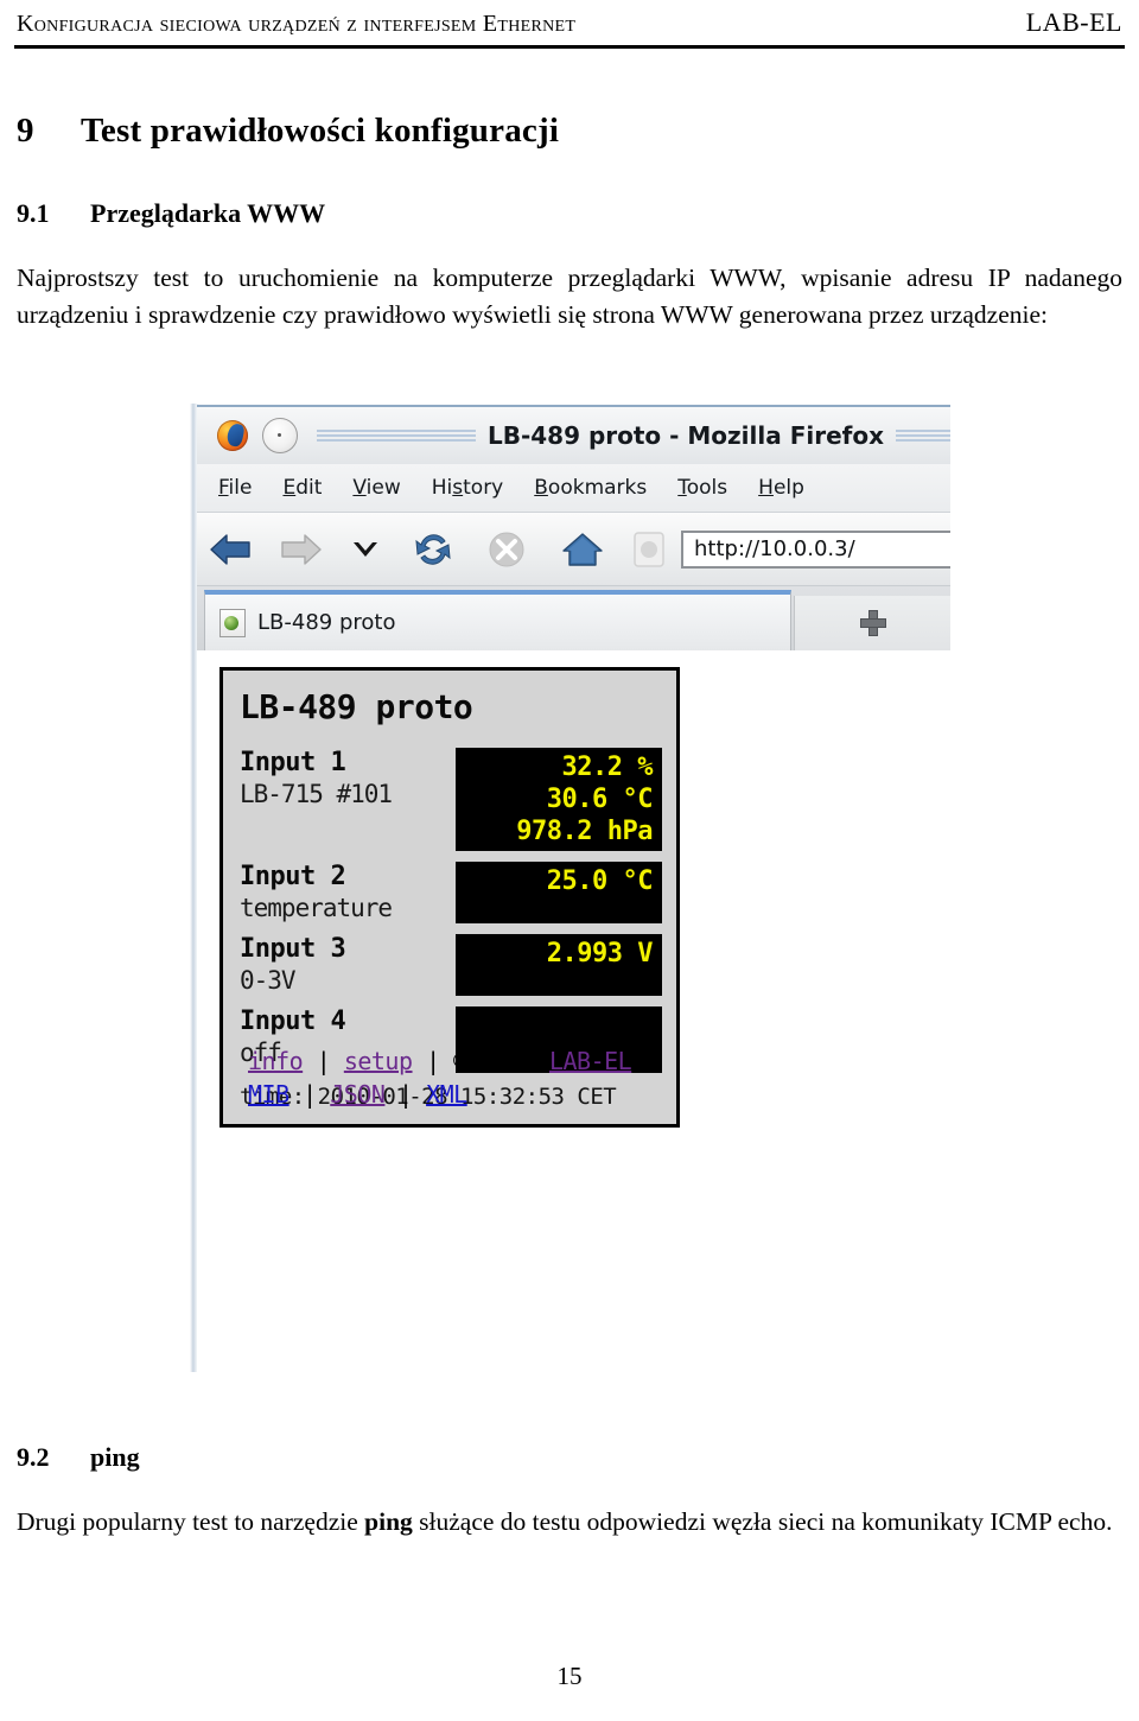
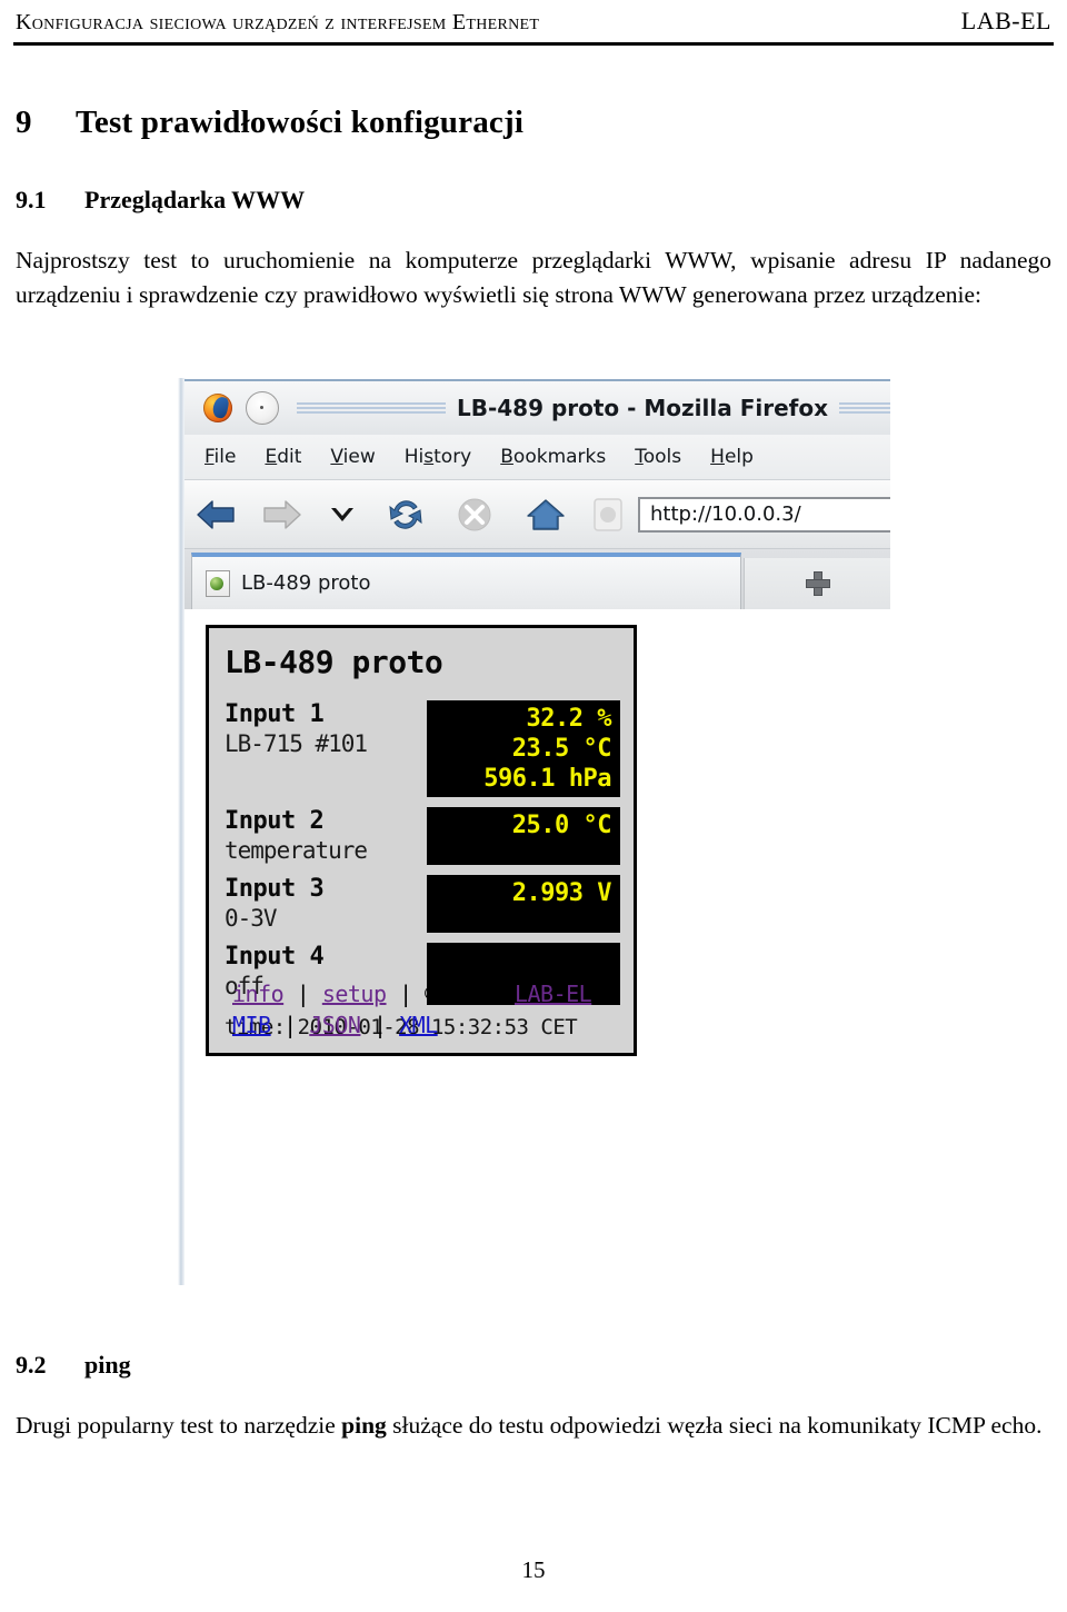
  Konfiguracja sieciowa urządzeń z interfejsem Ethernet
  LAB-EL
  9 Test prawidłowości konfiguracji
  9.1 Przeglądarka WWW
  Najprostszy test to uruchomienie na komputerze przeglądarki WWW, wpisanie adresu IP nadanego urządzeniu i sprawdzenie czy prawidłowo wyświetli się strona WWW generowana przez urządzenie:
  LB-489 proto - Mozilla Firefox
  File
  Edit
  View
  History
  Bookmarks
  Tools
  Help
  http://10.0.0.3/
  LB-489 proto
  LB-489 proto
  Input 1
  LB-715 #101
  32.2 %
- 30.6 °C
+ 23.5 °C
- 978.2 hPa
+ 596.1 hPa
  Input 2
  temperature
  25.0 °C
  Input 3
  0-3V
  2.993 V
  Input 4
  off
  time: 2010-01-28 15:32:53 CET
  info | setup | © 2009 LAB-EL
  MIB | JSON | XML
  9.2 ping
  Drugi popularny test to narzędzie ping służące do testu odpowiedzi węzła sieci na komunikaty ICMP echo.
  15
